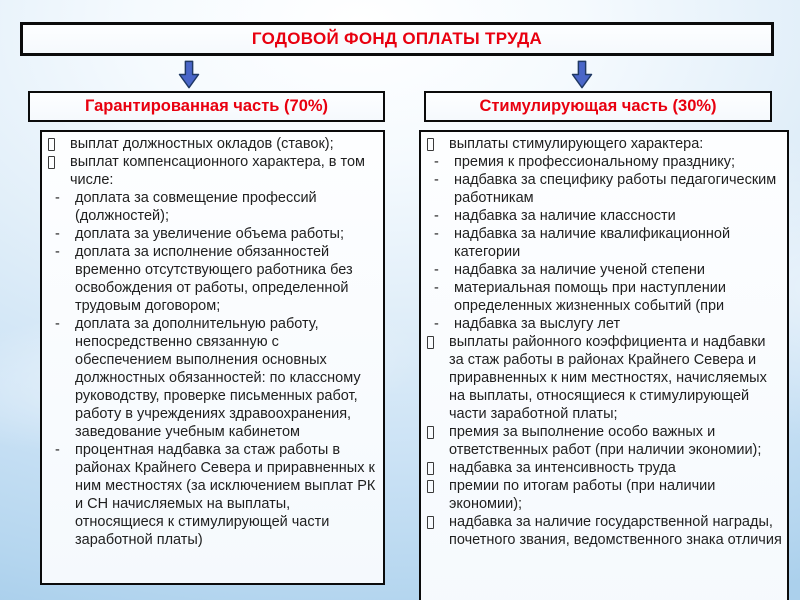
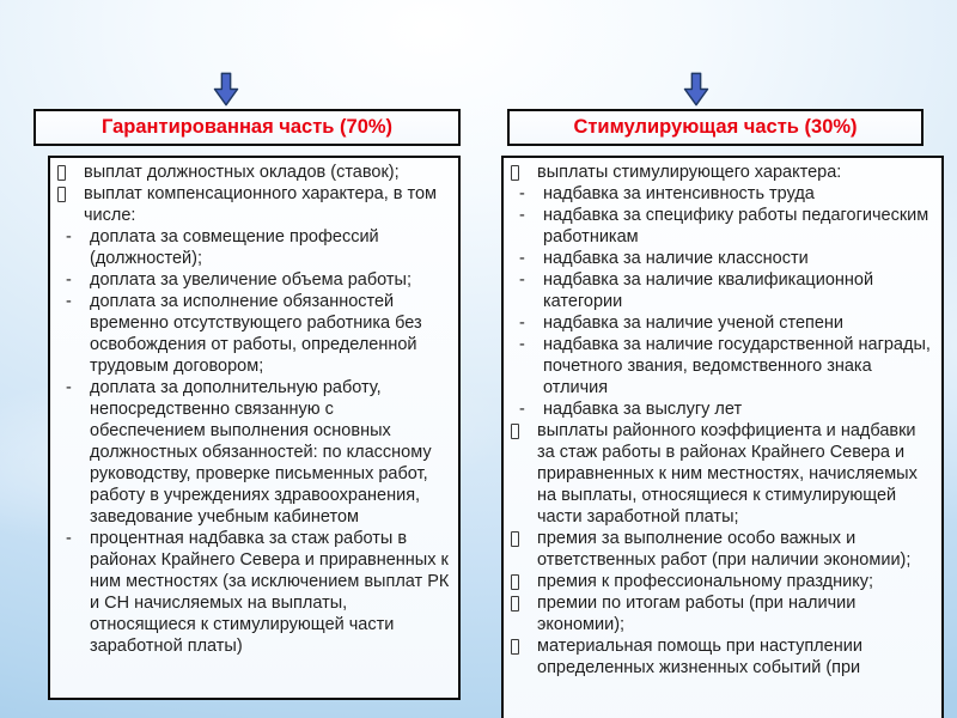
- ГОДОВОЙ ФОНД ОПЛАТЫ ТРУДА
  Гарантированная часть (70%)
  Стимулирующая часть (30%)
  выплат должностных окладов (ставок);
  выплат компенсационного характера, в том числе:
  доплата за совмещение профессий (должностей);
  доплата за увеличение объема работы;
  доплата за исполнение обязанностей временно отсутствующего работника без освобождения от работы, определенной трудовым договором;
  доплата за дополнительную работу, непосредственно связанную с обеспечением выполнения основных должностных обязанностей: по классному руководству, проверке письменных работ, работу в учреждениях здравоохранения, заведование учебным кабинетом
  процентная надбавка за стаж работы в районах Крайнего Севера и приравненных к ним местностях (за исключением выплат РК и СН начисляемых на выплаты, относящиеся к стимулирующей части заработной платы)
  выплаты стимулирующего характера:
- премия к профессиональному празднику;
+ надбавка за интенсивность труда
  надбавка за специфику работы педагогическим работникам
  надбавка за наличие классности
  надбавка за наличие квалификационной категории
  надбавка за наличие ученой степени
- материальная помощь при наступлении определенных жизненных событий (при
+ надбавка за наличие государственной награды, почетного звания, ведомственного знака отличия
  надбавка за выслугу лет
  выплаты районного коэффициента и надбавки за стаж работы в районах Крайнего Севера и приравненных к ним местностях, начисляемых на выплаты, относящиеся к стимулирующей части заработной платы;
  премия за выполнение особо важных и ответственных работ (при наличии экономии);
- надбавка за интенсивность труда
+ премия к профессиональному празднику;
  премии по итогам работы (при наличии экономии);
- надбавка за наличие государственной награды, почетного звания, ведомственного знака отличия
+ материальная помощь при наступлении определенных жизненных событий (при
